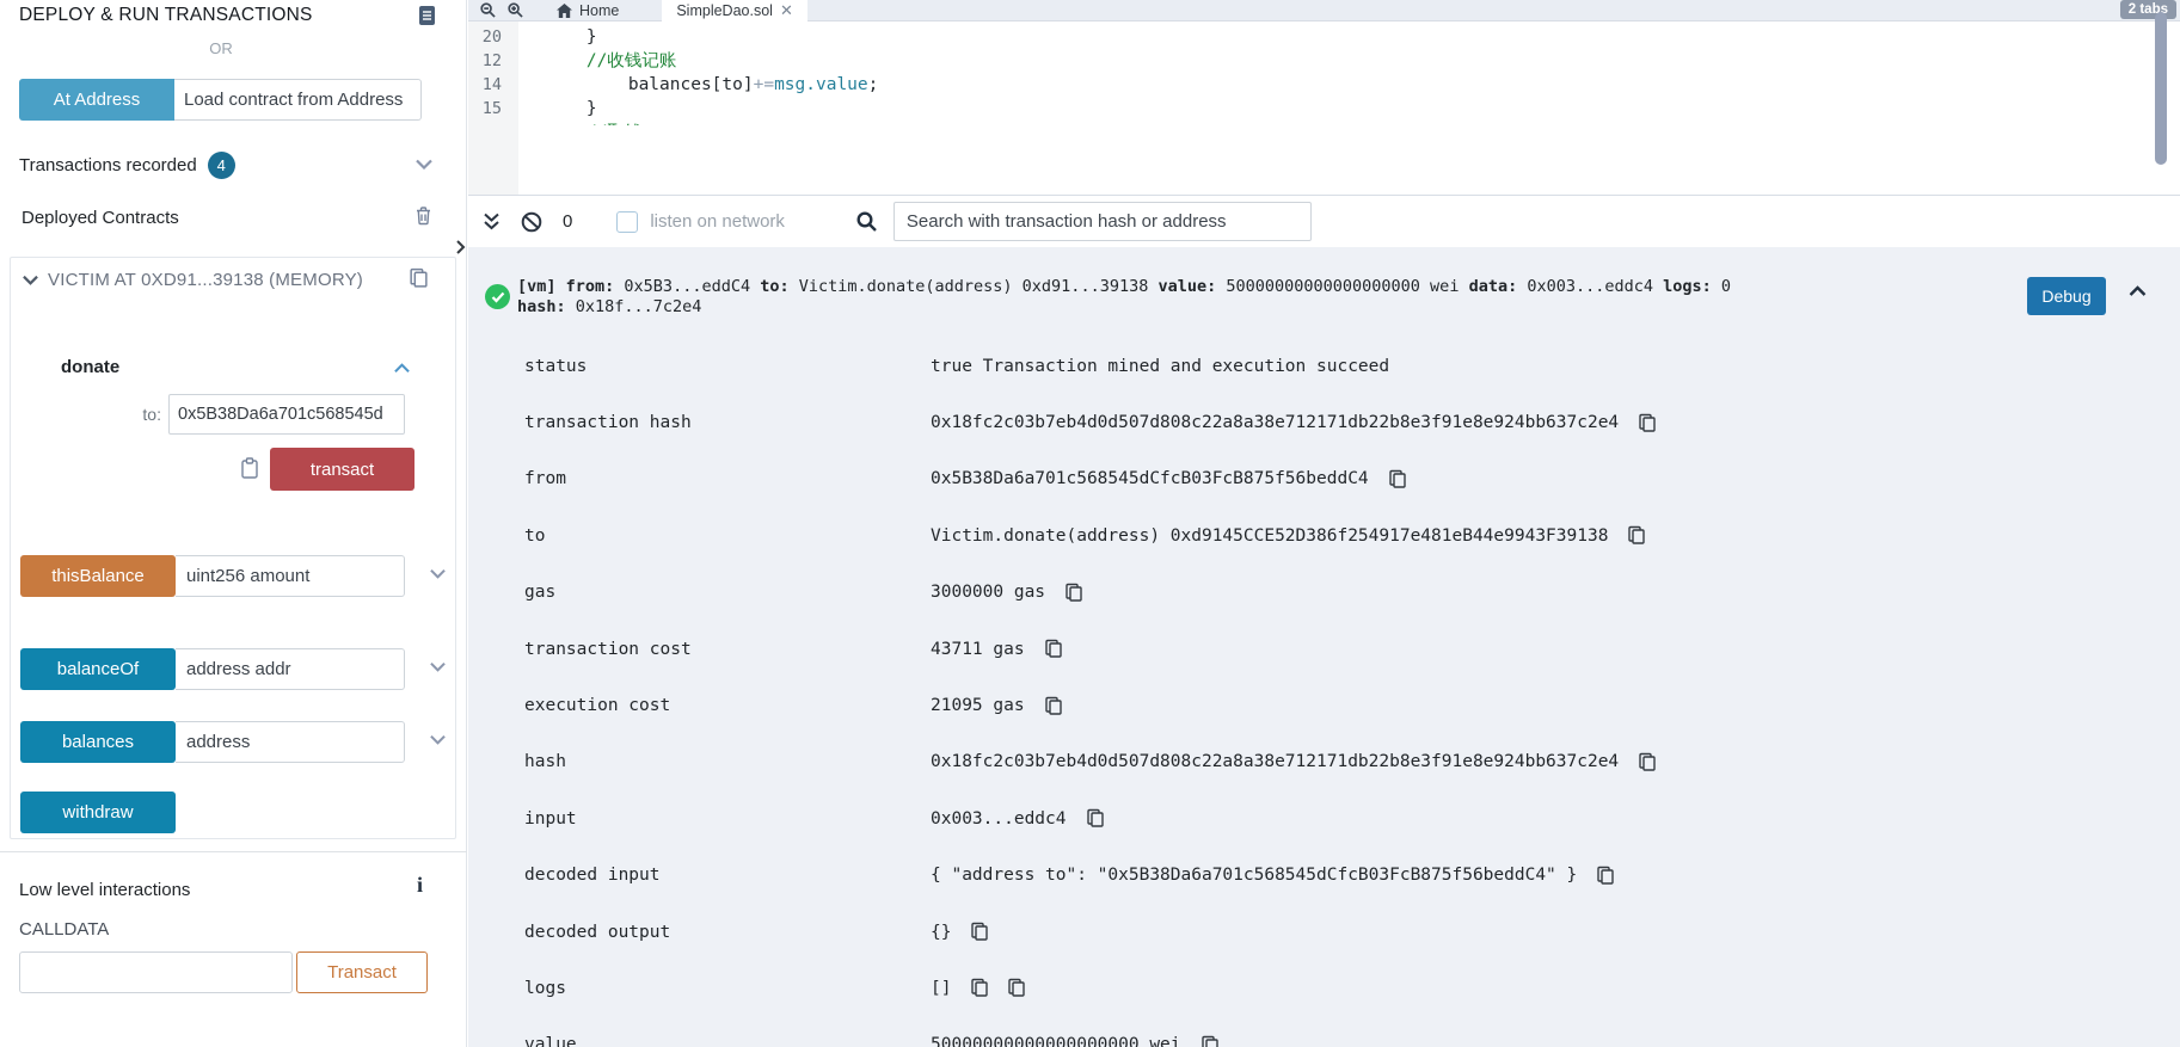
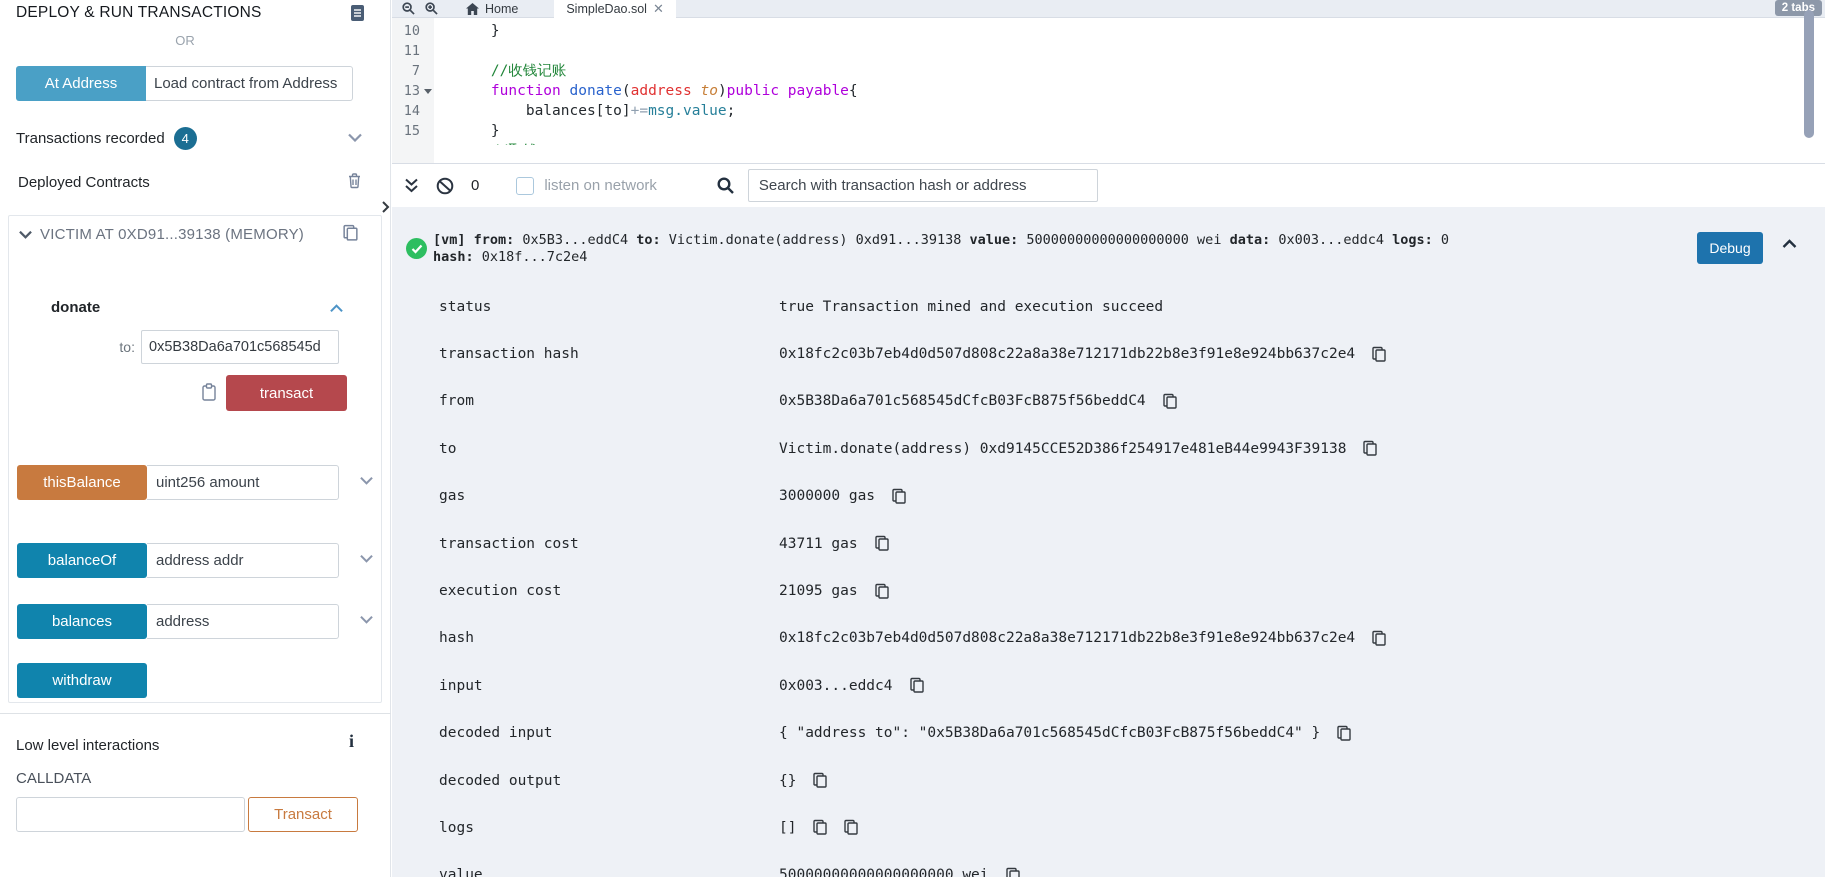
  DEPLOY & RUN TRANSACTIONS
  OR
  At Address
  Load contract from Address
  Transactions recorded
  4
  Deployed Contracts
  VICTIM AT 0XD91...39138 (MEMORY)
  donate
  to:
  0x5B38Da6a701c568545d
  transact
  thisBalance
  uint256 amount
  balanceOf
  address addr
  balances
  address
  withdraw
  Low level interactions
  i
  CALLDATA
  Transact
  Home
  SimpleDao.sol
  ✕
  2 tabs
- 20
+ 10
  }
+ 11
- 12
+ 7
  //收钱记账
+ 13
+ function donate(address to)public payable{
  14
  balances[to]+=msg.value;
  15
  }
  0
  listen on network
  Search with transaction hash or address
  [vm] from: 0x5B3...eddC4 to: Victim.donate(address) 0xd91...39138 value: 50000000000000000000 wei data: 0x003...eddc4 logs: 0
  hash: 0x18f...7c2e4
  Debug
  status
  true Transaction mined and execution succeed
  transaction hash
  0x18fc2c03b7eb4d0d507d808c22a8a38e712171db22b8e3f91e8e924bb637c2e4
  from
  0x5B38Da6a701c568545dCfcB03FcB875f56beddC4
  to
  Victim.donate(address) 0xd9145CCE52D386f254917e481eB44e9943F39138
  gas
  3000000 gas
  transaction cost
  43711 gas
  execution cost
  21095 gas
  hash
  0x18fc2c03b7eb4d0d507d808c22a8a38e712171db22b8e3f91e8e924bb637c2e4
  input
  0x003...eddc4
  decoded input
  { "address to": "0x5B38Da6a701c568545dCfcB03FcB875f56beddC4" }
  decoded output
  {}
  logs
  []
  value
  50000000000000000000 wei
